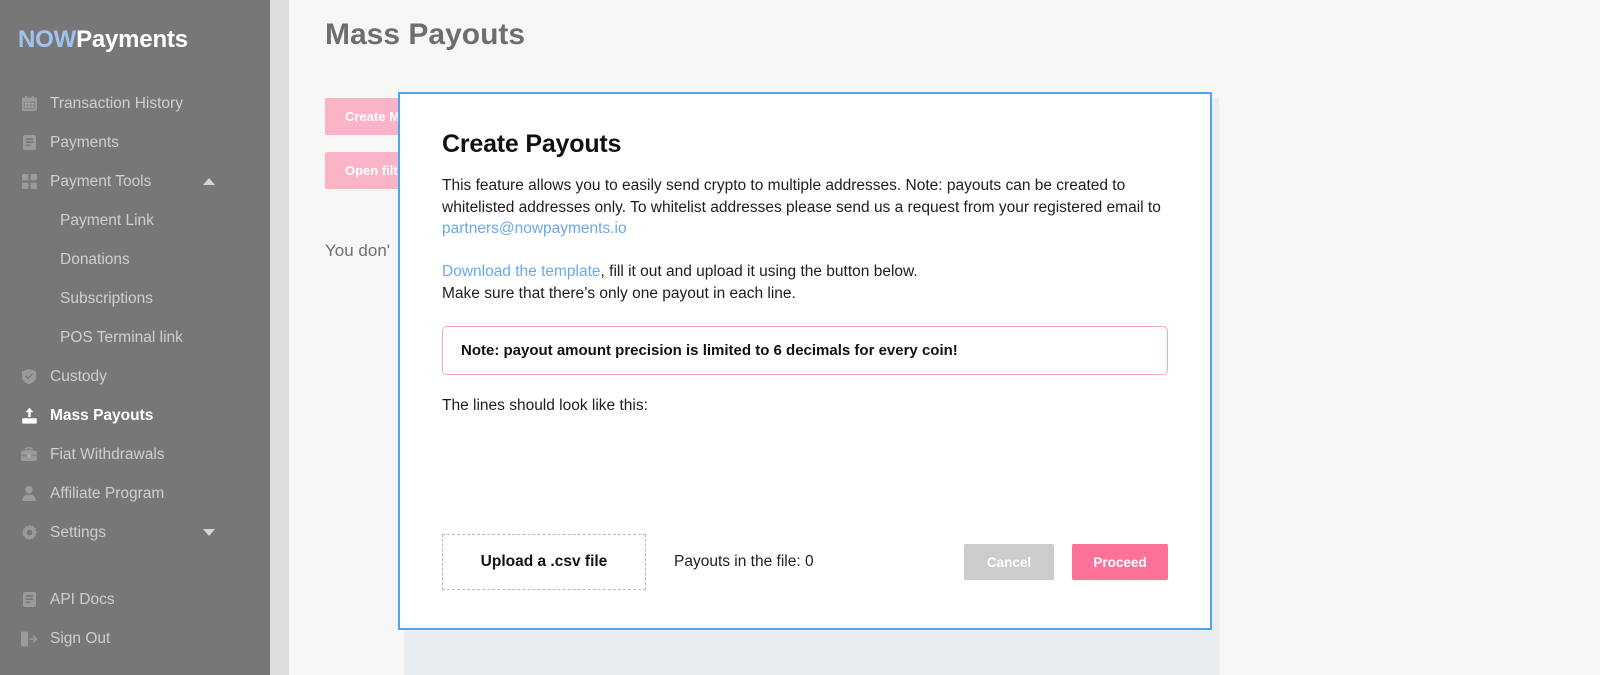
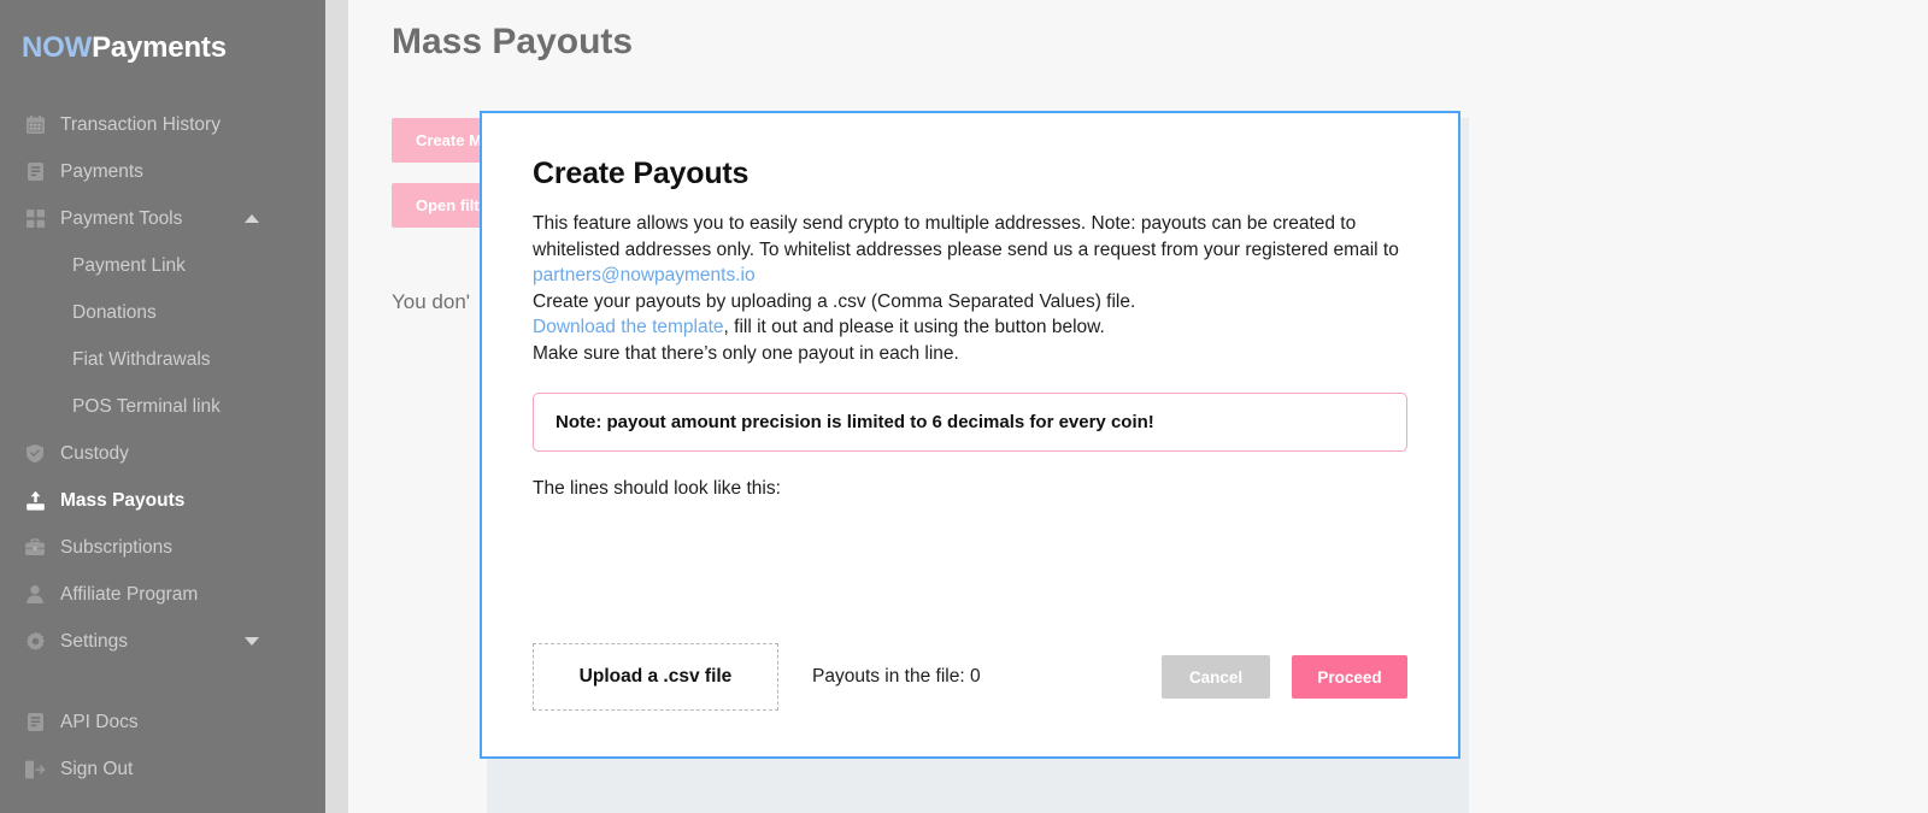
  NOWPayments
  Transaction History
  Payments
  Payment Tools
  Payment Link
  Donations
- Subscriptions
+ Fiat Withdrawals
  POS Terminal link
  Custody
  Mass Payouts
- Fiat Withdrawals
+ Subscriptions
  Affiliate Program
  Settings
  API Docs
  Sign Out
  Mass Payouts
  Create M
  Open filt
  You don'
  Create Payouts
  This feature allows you to easily send crypto to multiple addresses. Note: payouts can be created to whitelisted addresses only. To whitelist addresses please send us a request from your registered email to partners@nowpayments.io
+ Create your payouts by uploading a .csv (Comma Separated Values) file.
- Download the template, fill it out and upload it using the button below.
+ Download the template, fill it out and please it using the button below.
  Make sure that there’s only one payout in each line.
  Note: payout amount precision is limited to 6 decimals for every coin!
  The lines should look like this:
  Upload a .csv file
  Payouts in the file: 0
  Cancel
  Proceed
